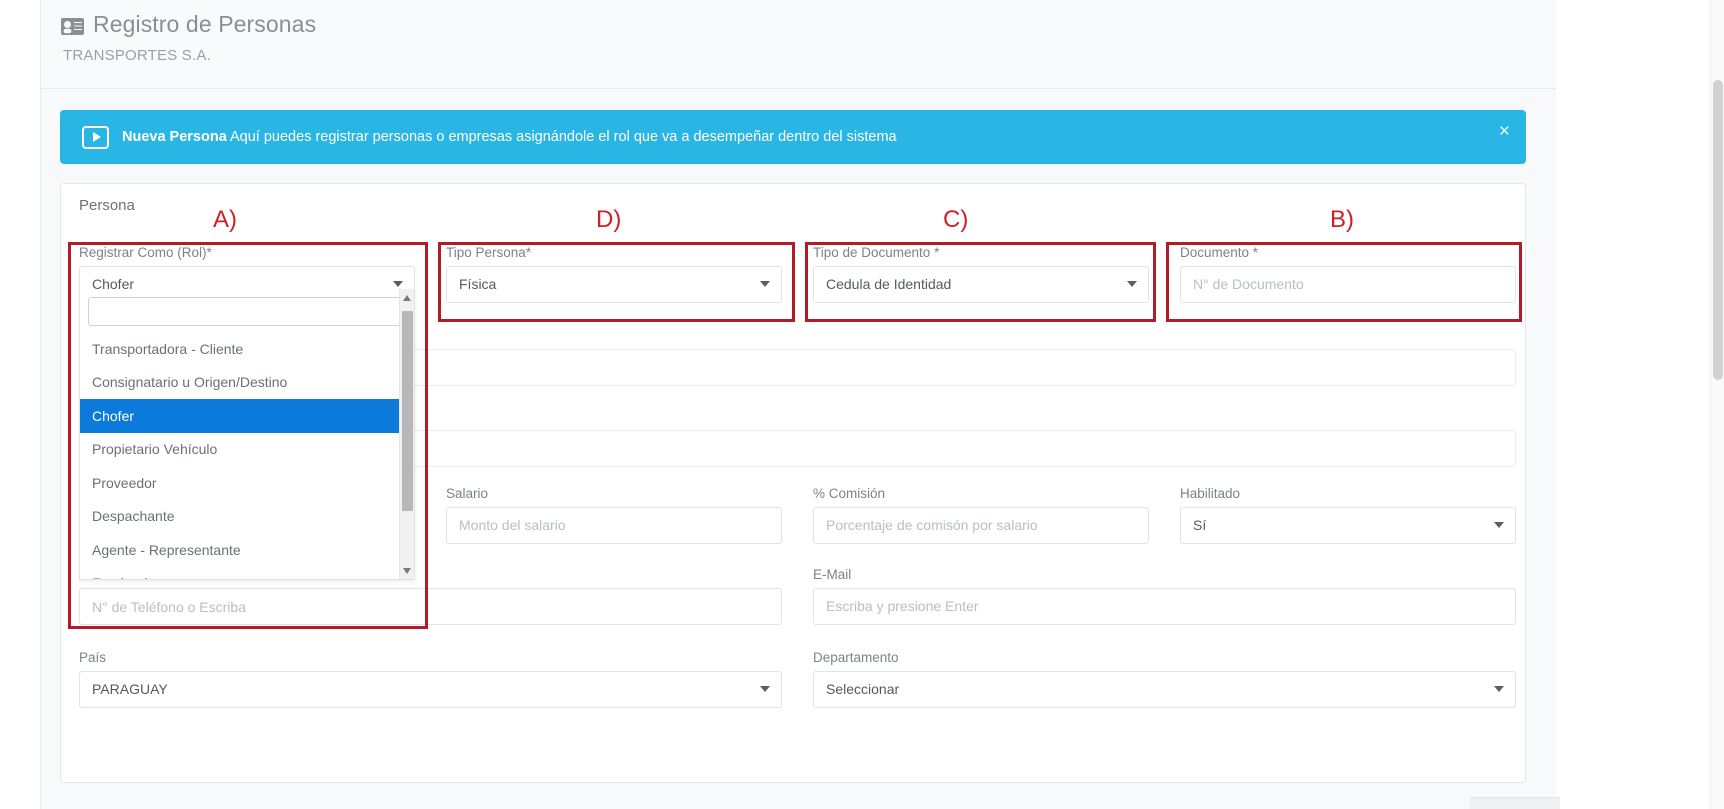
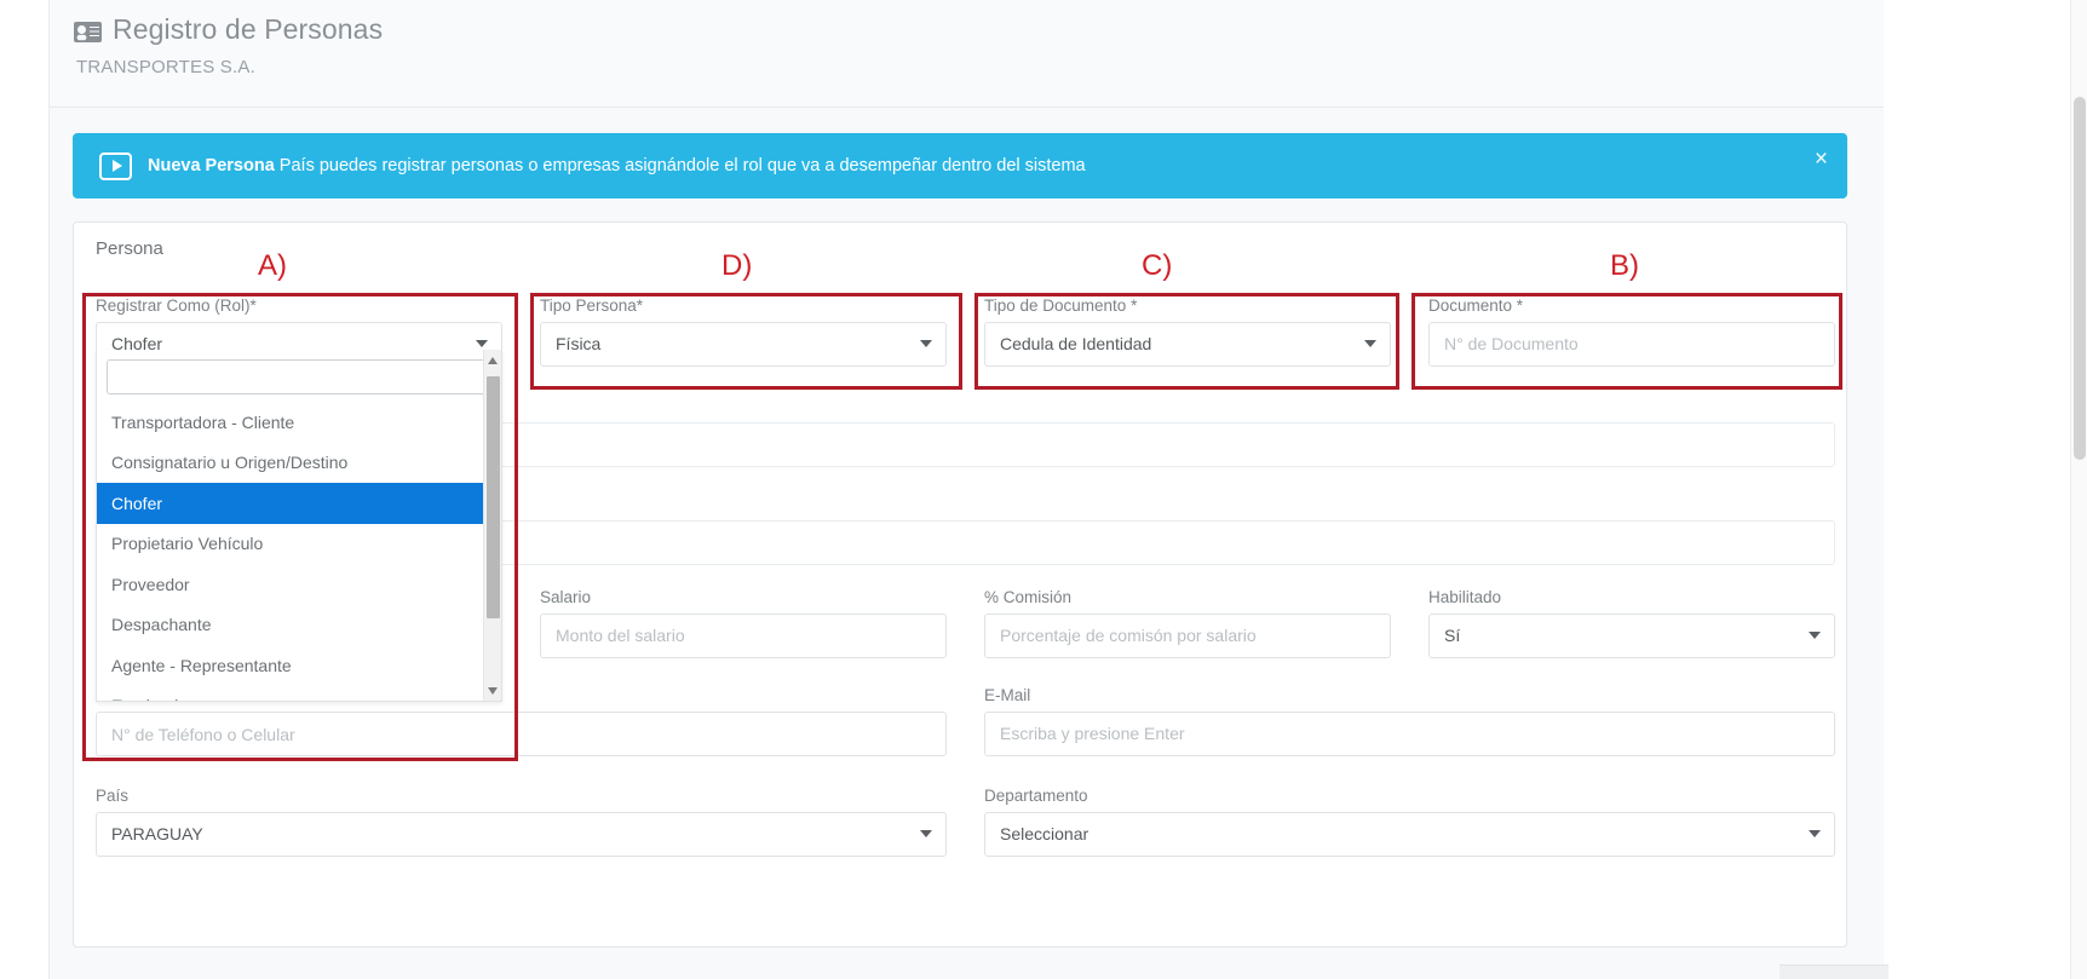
  Registro de Personas
  TRANSPORTES S.A.
- Nueva Persona Aquí puedes registrar personas o empresas asignándole el rol que va a desempeñar dentro del sistema
+ Nueva Persona País puedes registrar personas o empresas asignándole el rol que va a desempeñar dentro del sistema
  ×
  Persona
  Registrar Como (Rol)*
  Chofer
  Tipo Persona*
  Física
  Tipo de Documento *
  Cedula de Identidad
  Documento *
  N° de Documento
  Transportadora - Cliente
  Consignatario u Origen/Destino
  Chofer
  Propietario Vehículo
  Proveedor
  Despachante
  Agente - Representante
  Salario
  Monto del salario
  % Comisión
  Porcentaje de comisón por salario
  Habilitado
  Sí
- N° de Teléfono o Escriba
+ N° de Teléfono o Celular
  E-Mail
  Escriba y presione Enter
  País
  PARAGUAY
  Departamento
  Seleccionar
  A)
  D)
  C)
  B)
